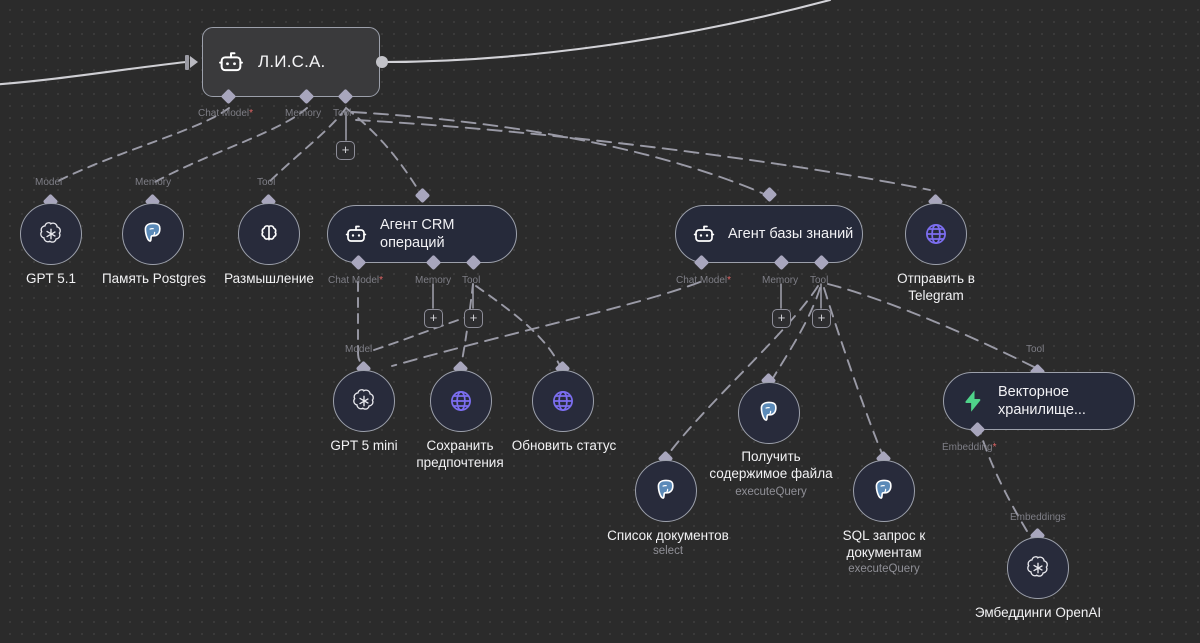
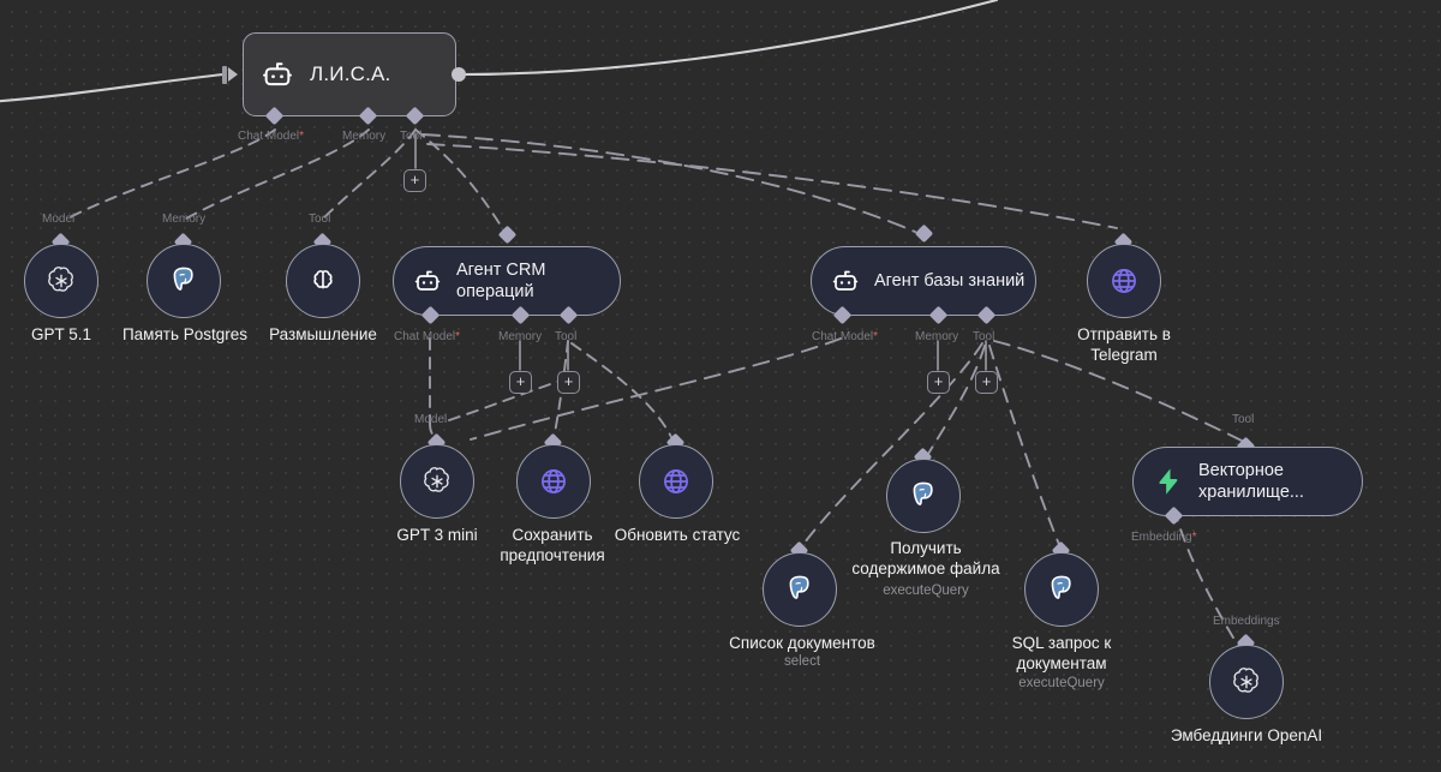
  Л.И.С.А.
  Chat Model*
  Memory
  Tool
  +
  Model
  GPT 5.1
  Memory
  Память Postgres
  Tool
  Размышление
  Агент CRM
  операций
  Chat Model*
  Memory
  Tool
  +
  +
  Агент базы знаний
  Chat Model*
  Memory
  Tool
  +
  +
  Отправить в
  Telegram
  Model
- GPT 5 mini
+ GPT 3 mini
  Сохранить
  предпочтения
  Обновить статус
  Получить
  содержимое файла
  executeQuery
  Список документов
  select
  SQL запрос к
  документам
  executeQuery
  Tool
  Векторное
  хранилище...
  Embedding*
  Embeddings
  Эмбеддинги OpenAI
